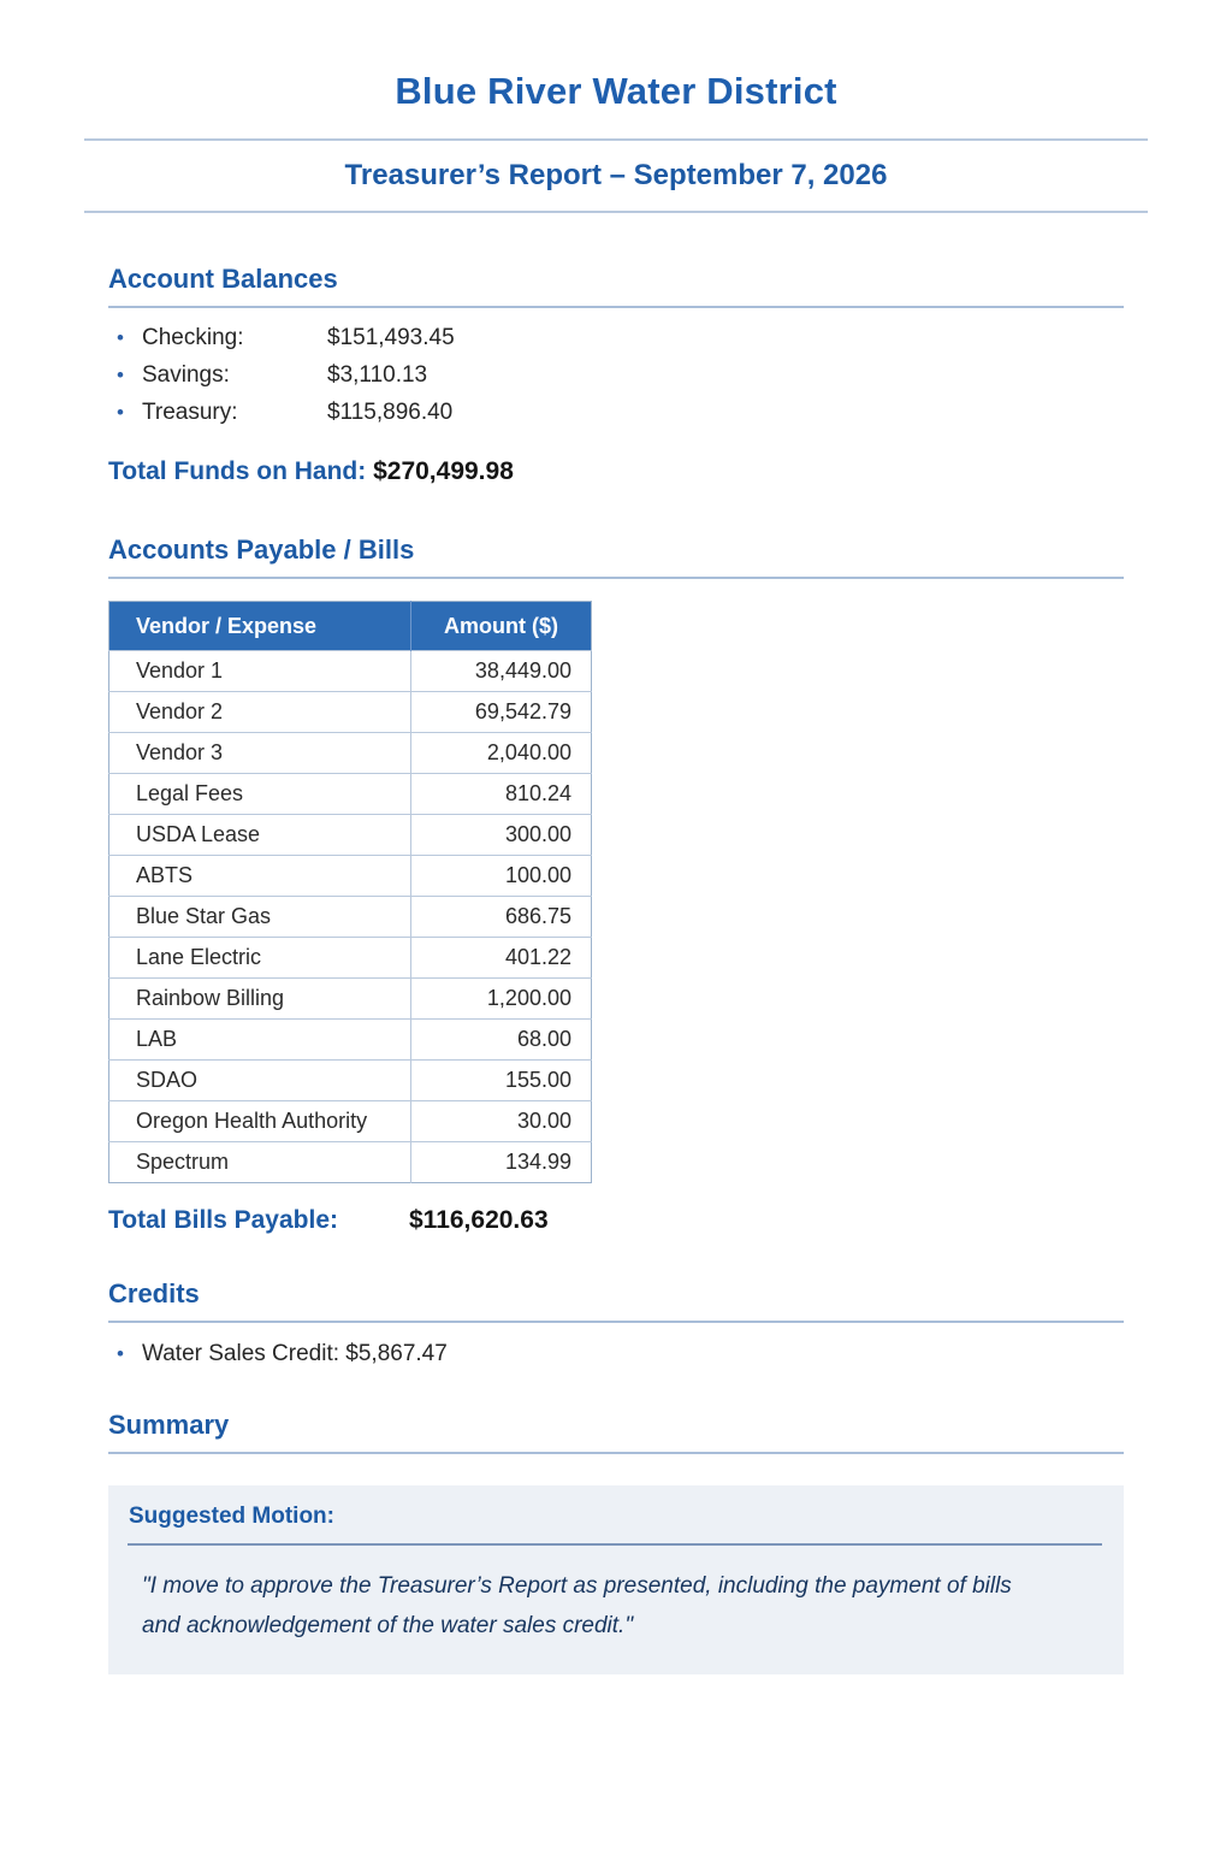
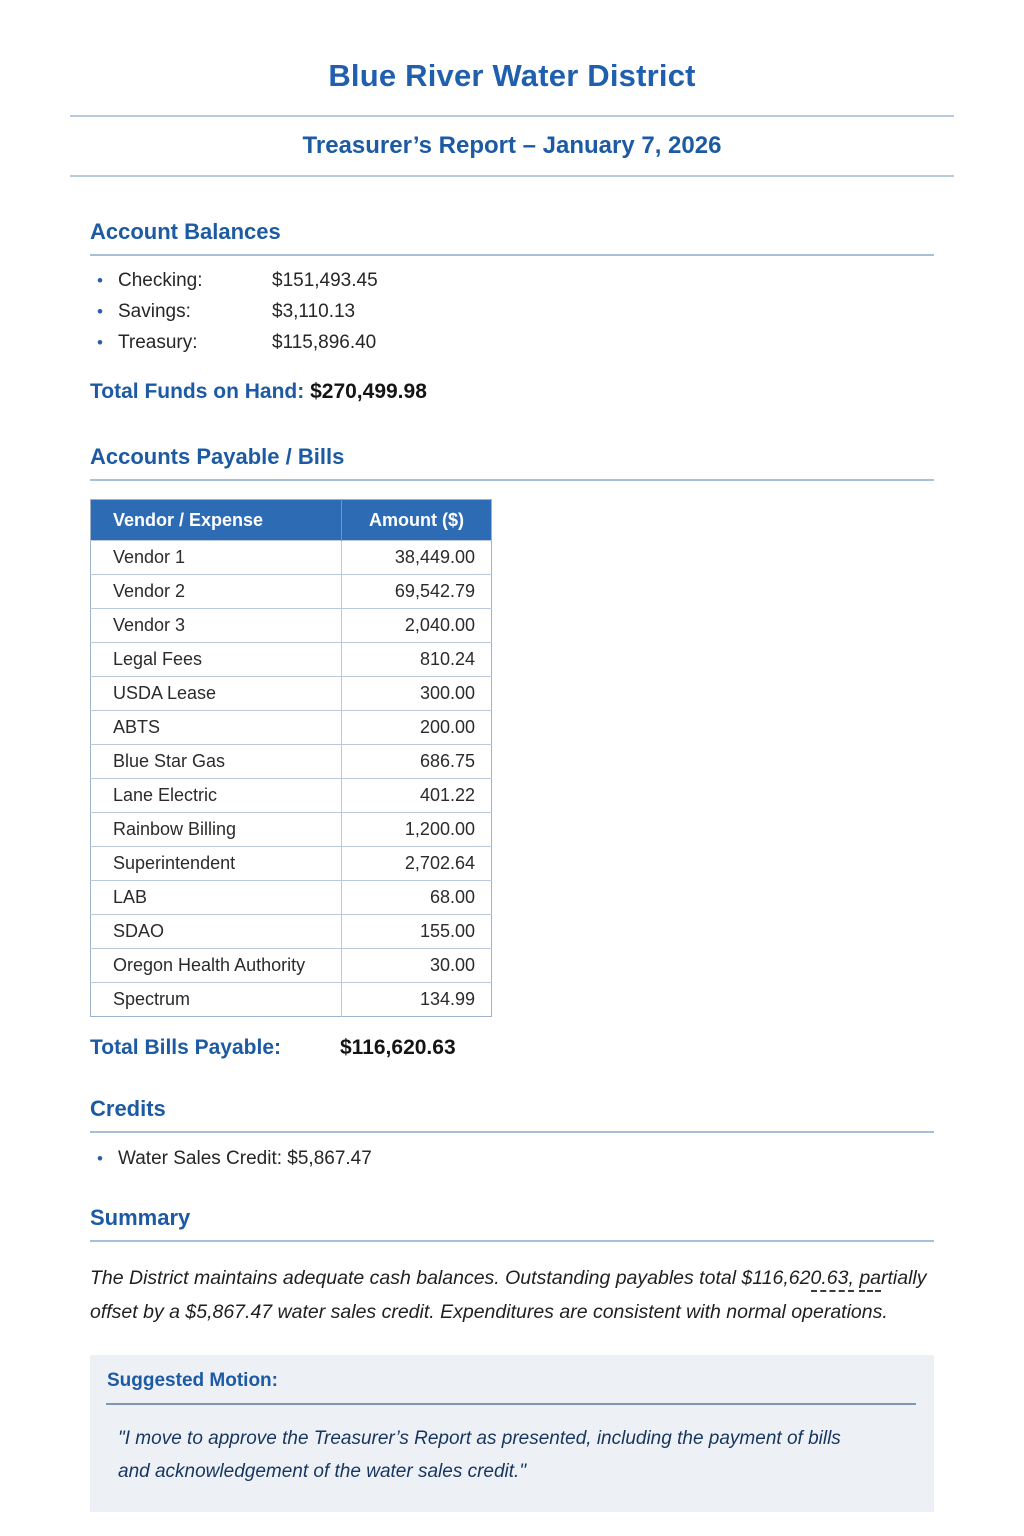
  Blue River Water District
- Treasurer’s Report – September 7, 2026
+ Treasurer’s Report – January 7, 2026
  Account Balances
  •
  Checking:
  $151,493.45
  •
  Savings:
  $3,110.13
  •
  Treasury:
  $115,896.40
  Total Funds on Hand: $270,499.98
  Accounts Payable / Bills
  Vendor / Expense	Amount ($)
  Vendor 1	38,449.00
  Vendor 2	69,542.79
  Vendor 3	2,040.00
  Legal Fees	810.24
  USDA Lease	300.00
- ABTS	100.00
+ ABTS	200.00
  Blue Star Gas	686.75
  Lane Electric	401.22
  Rainbow Billing	1,200.00
+ Superintendent	2,702.64
  LAB	68.00
  SDAO	155.00
  Oregon Health Authority	30.00
  Spectrum	134.99
  Total Bills Payable:
  $116,620.63
  Credits
  •
  Water Sales Credit: $5,867.47
  Summary
+ The District maintains adequate cash balances. Outstanding payables total $116,620.63, partially offset by a $5,867.47 water sales credit. Expenditures are consistent with normal operations.
  Suggested Motion:
  "I move to approve the Treasurer’s Report as presented, including the payment of bills
  and acknowledgement of the water sales credit."
